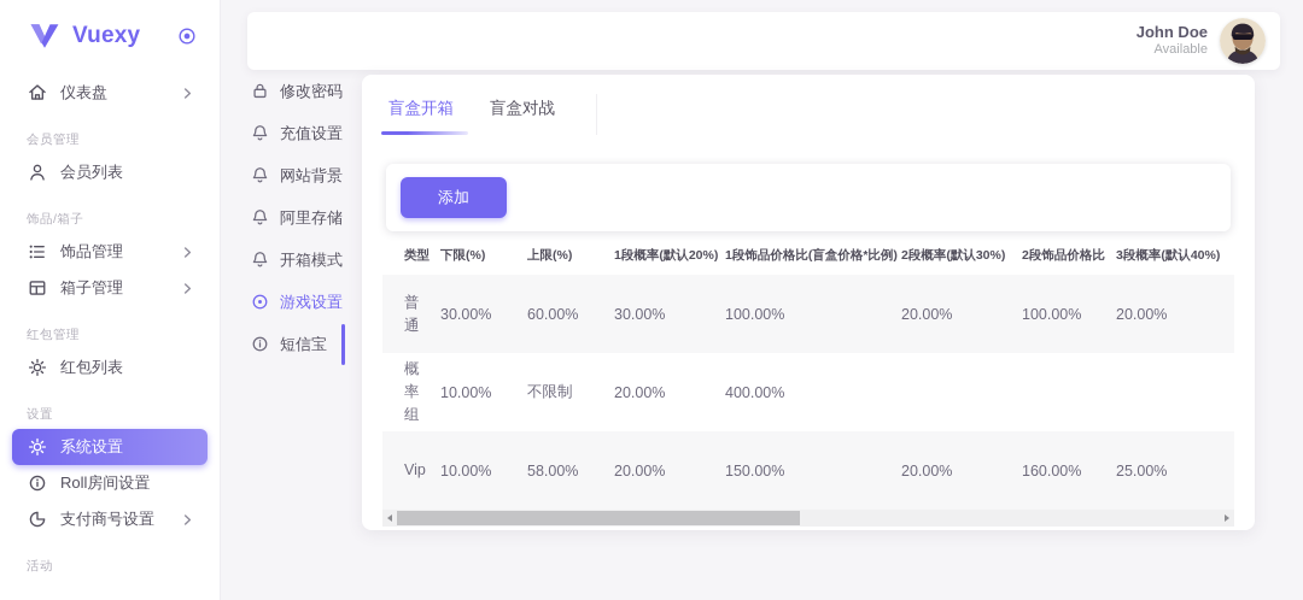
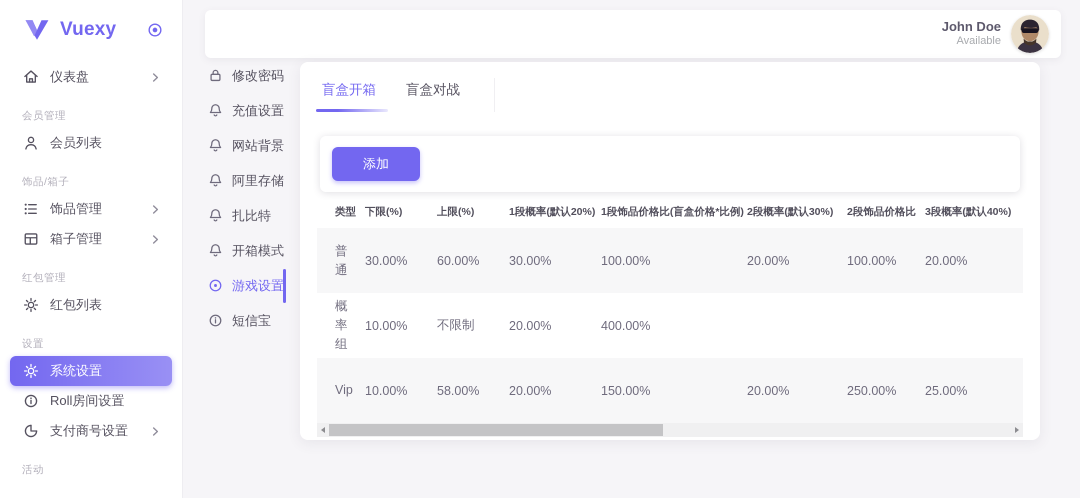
  Vuexy
  仪表盘
  会员管理
  会员列表
  饰品/箱子
  饰品管理
  箱子管理
  红包管理
  红包列表
  设置
  系统设置
  Roll房间设置
  支付商号设置
  活动
  John Doe
  Available
  修改密码
  充值设置
  网站背景
  阿里存储
+ 扎比特
  开箱模式
  游戏设置
  短信宝
  盲盒开箱
  盲盒对战
  添加
  类型	下限(%)	上限(%)	1段概率(默认20%)	1段饰品价格比(盲盒价格*比例)	2段概率(默认30%)	2段饰品价格比	3段概率(默认40%)
  普通	30.00%	60.00%	30.00%	100.00%	20.00%	100.00%	20.00%
  概率组	10.00%	不限制	20.00%	400.00%
- Vip	10.00%	58.00%	20.00%	150.00%	20.00%	160.00%	25.00%
+ Vip	10.00%	58.00%	20.00%	150.00%	20.00%	250.00%	25.00%
